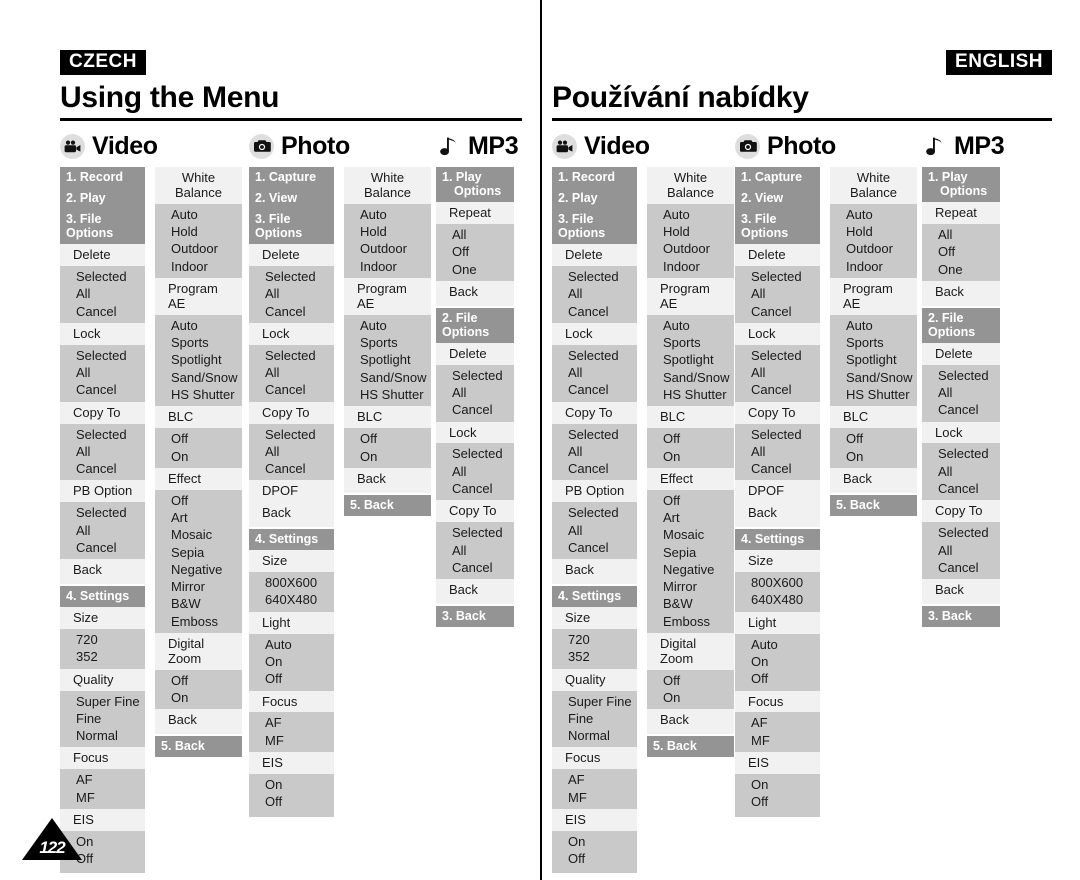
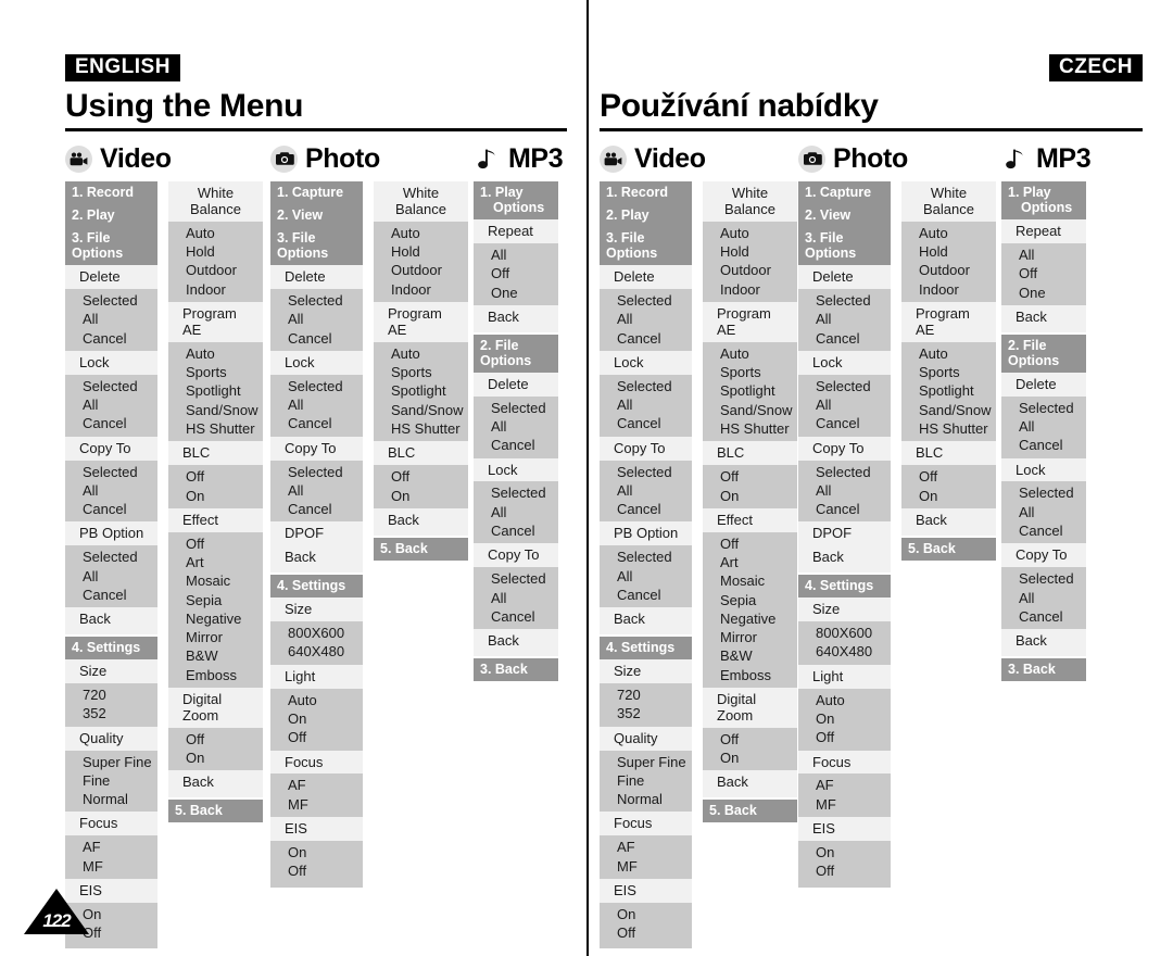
- CZECH
+ ENGLISH
  Using the Menu
  Video
  Photo
  MP3
  1. Record
  2. Play
  3. File Options
  Delete
  Selected
  All
  Cancel
  Lock
  Selected
  All
  Cancel
  Copy To
  Selected
  All
  Cancel
  PB Option
  Selected
  All
  Cancel
  Back
  4. Settings
  Size
  720
  352
  Quality
  Super Fine
  Fine
  Normal
  Focus
  AF
  MF
  EIS
  On
  Off
  White Balance
  Auto
  Hold
  Outdoor
  Indoor
  Program AE
  Auto
  Sports
  Spotlight
  Sand/Snow
  HS Shutter
  BLC
  Off
  On
  Effect
  Off
  Art
  Mosaic
  Sepia
  Negative
  Mirror
  B&W
  Emboss
  Digital Zoom
  Off
  On
  Back
  5. Back
  1. Capture
  2. View
  3. File Options
  Delete
  Selected
  All
  Cancel
  Lock
  Selected
  All
  Cancel
  Copy To
  Selected
  All
  Cancel
  DPOF
  Back
  4. Settings
  Size
  800X600
  640X480
  Light
  Auto
  On
  Off
  Focus
  AF
  MF
  EIS
  On
  Off
  White Balance
  Auto
  Hold
  Outdoor
  Indoor
  Program AE
  Auto
  Sports
  Spotlight
  Sand/Snow
  HS Shutter
  BLC
  Off
  On
  Back
  5. Back
  1. Play
  Options
  Repeat
  All
  Off
  One
  Back
  2. File Options
  Delete
  Selected
  All
  Cancel
  Lock
  Selected
  All
  Cancel
  Copy To
  Selected
  All
  Cancel
  Back
  3. Back
  122
- ENGLISH
+ CZECH
  Používání nabídky
  Video
  Photo
  MP3
  1. Record
  2. Play
  3. File Options
  Delete
  Selected
  All
  Cancel
  Lock
  Selected
  All
  Cancel
  Copy To
  Selected
  All
  Cancel
  PB Option
  Selected
  All
  Cancel
  Back
  4. Settings
  Size
  720
  352
  Quality
  Super Fine
  Fine
  Normal
  Focus
  AF
  MF
  EIS
  On
  Off
  White Balance
  Auto
  Hold
  Outdoor
  Indoor
  Program AE
  Auto
  Sports
  Spotlight
  Sand/Snow
  HS Shutter
  BLC
  Off
  On
  Effect
  Off
  Art
  Mosaic
  Sepia
  Negative
  Mirror
  B&W
  Emboss
  Digital Zoom
  Off
  On
  Back
  5. Back
  1. Capture
  2. View
  3. File Options
  Delete
  Selected
  All
  Cancel
  Lock
  Selected
  All
  Cancel
  Copy To
  Selected
  All
  Cancel
  DPOF
  Back
  4. Settings
  Size
  800X600
  640X480
  Light
  Auto
  On
  Off
  Focus
  AF
  MF
  EIS
  On
  Off
  White Balance
  Auto
  Hold
  Outdoor
  Indoor
  Program AE
  Auto
  Sports
  Spotlight
  Sand/Snow
  HS Shutter
  BLC
  Off
  On
  Back
  5. Back
  1. Play
  Options
  Repeat
  All
  Off
  One
  Back
  2. File Options
  Delete
  Selected
  All
  Cancel
  Lock
  Selected
  All
  Cancel
  Copy To
  Selected
  All
  Cancel
  Back
  3. Back
